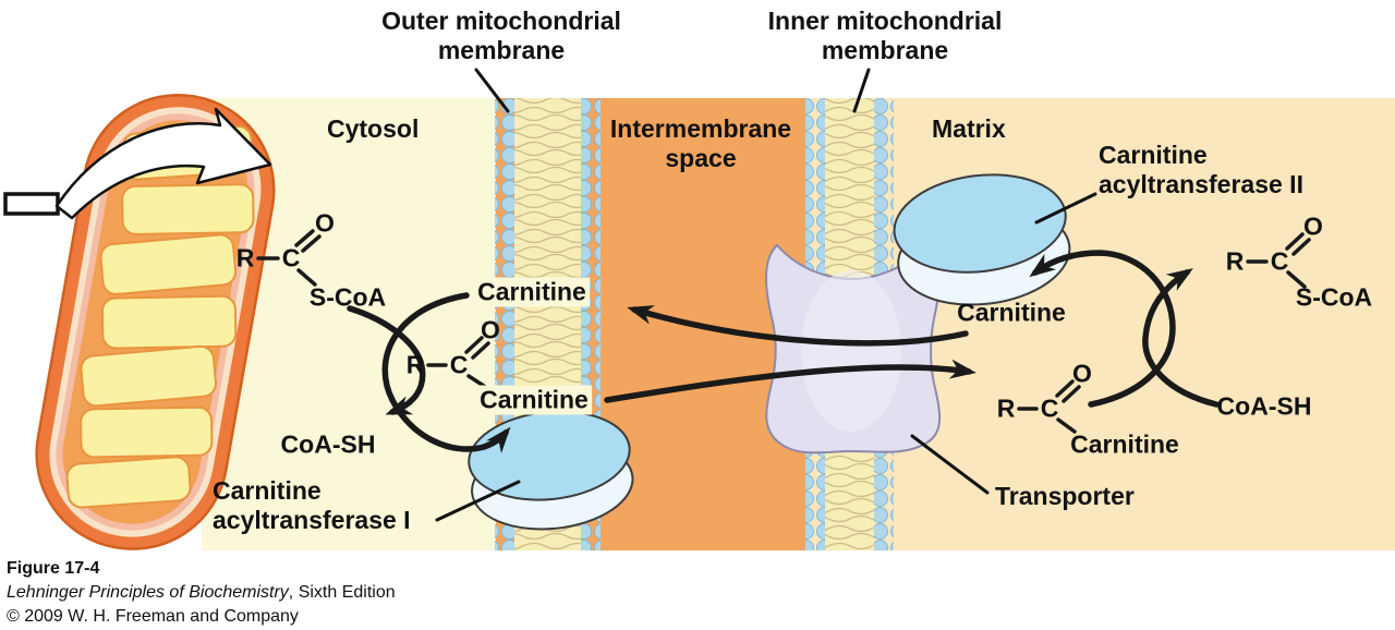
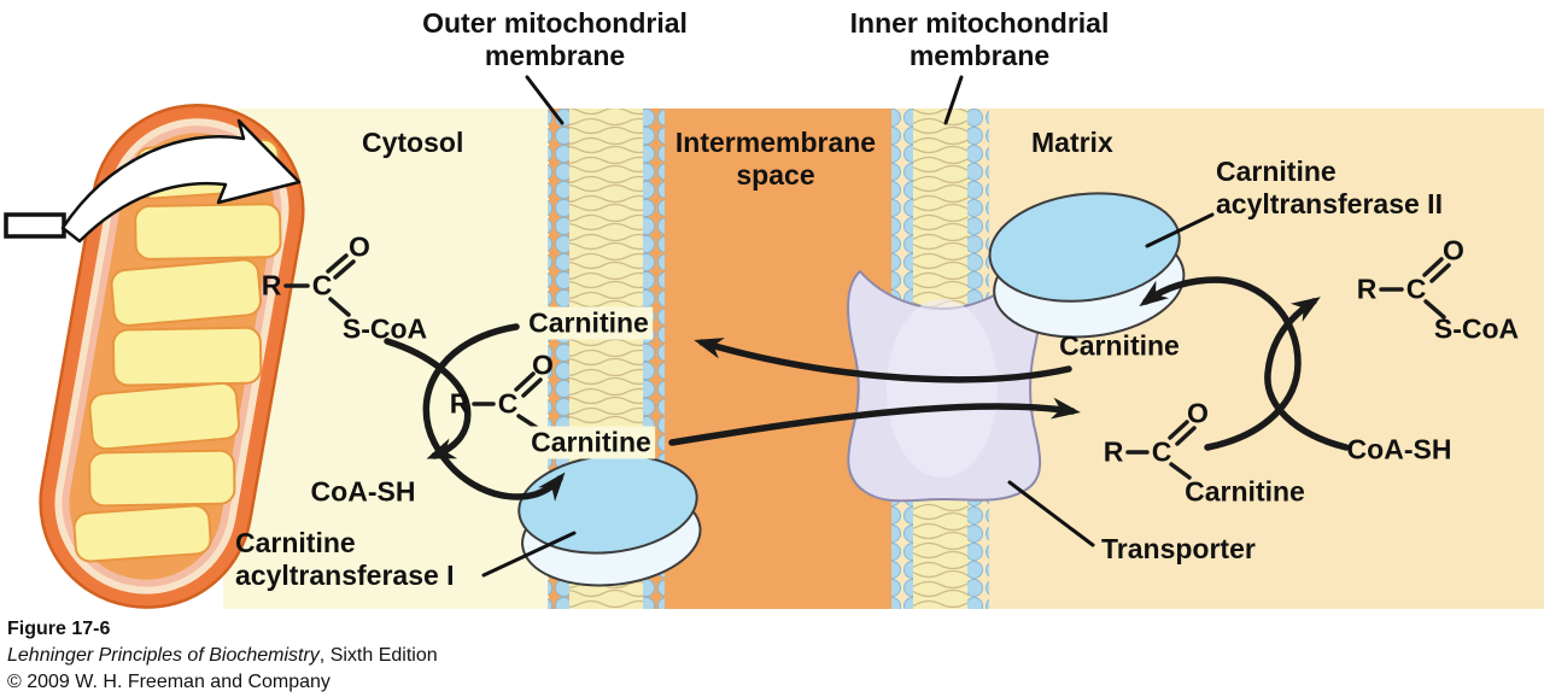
  Outer mitochondrial
  membrane
  Inner mitochondrial
  membrane
  Cytosol
  Intermembrane
  space
  Matrix
  R
  C
  O
  S-CoA
  Carnitine
  R
  C
  O
  Carnitine
  CoA-SH
  Carnitine
  acyltransferase I
  Carnitine
  acyltransferase II
  Carnitine
  R
  C
  O
  S-CoA
  R
  C
  O
  Carnitine
  CoA-SH
  Transporter
- Figure 17-4
+ Figure 17-6
  Lehninger Principles of Biochemistry, Sixth Edition
  © 2009 W. H. Freeman and Company
